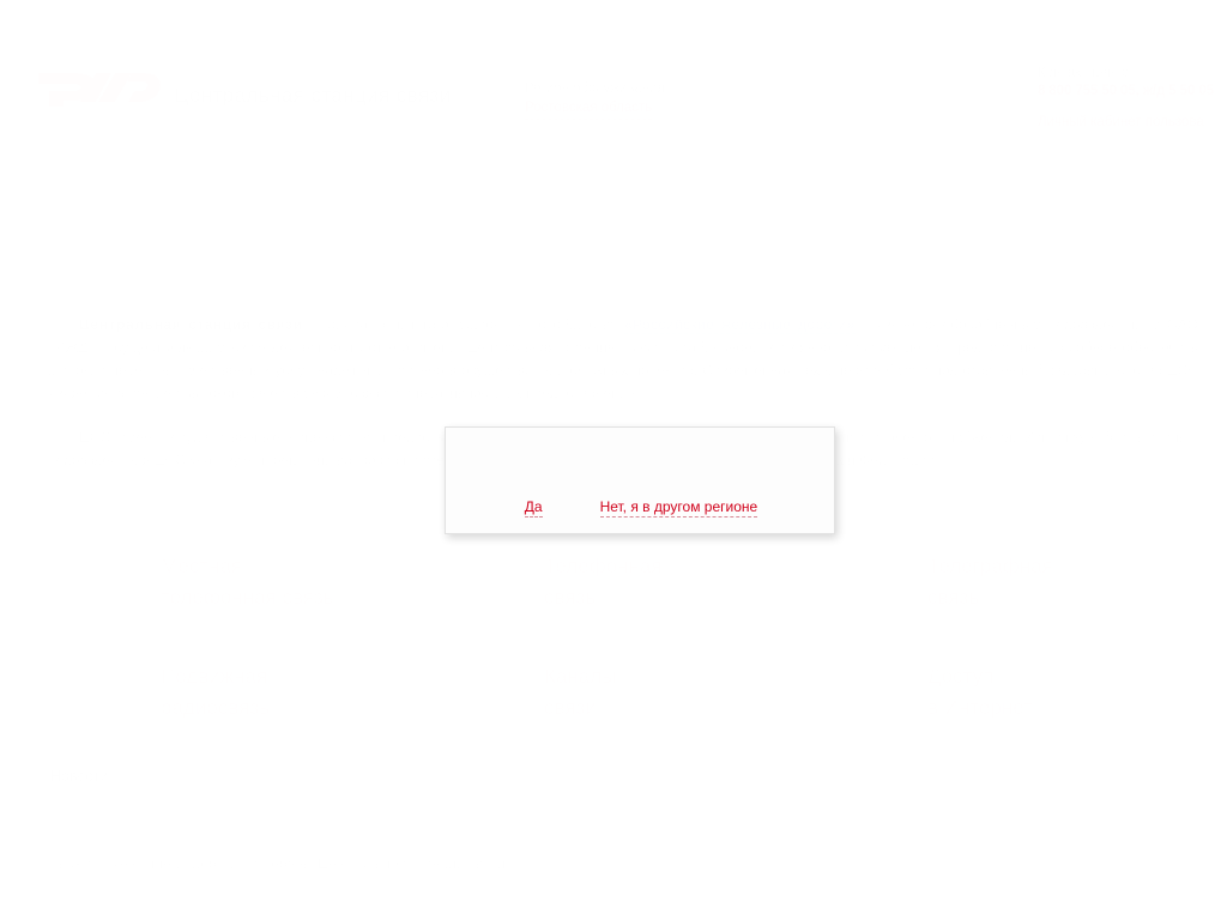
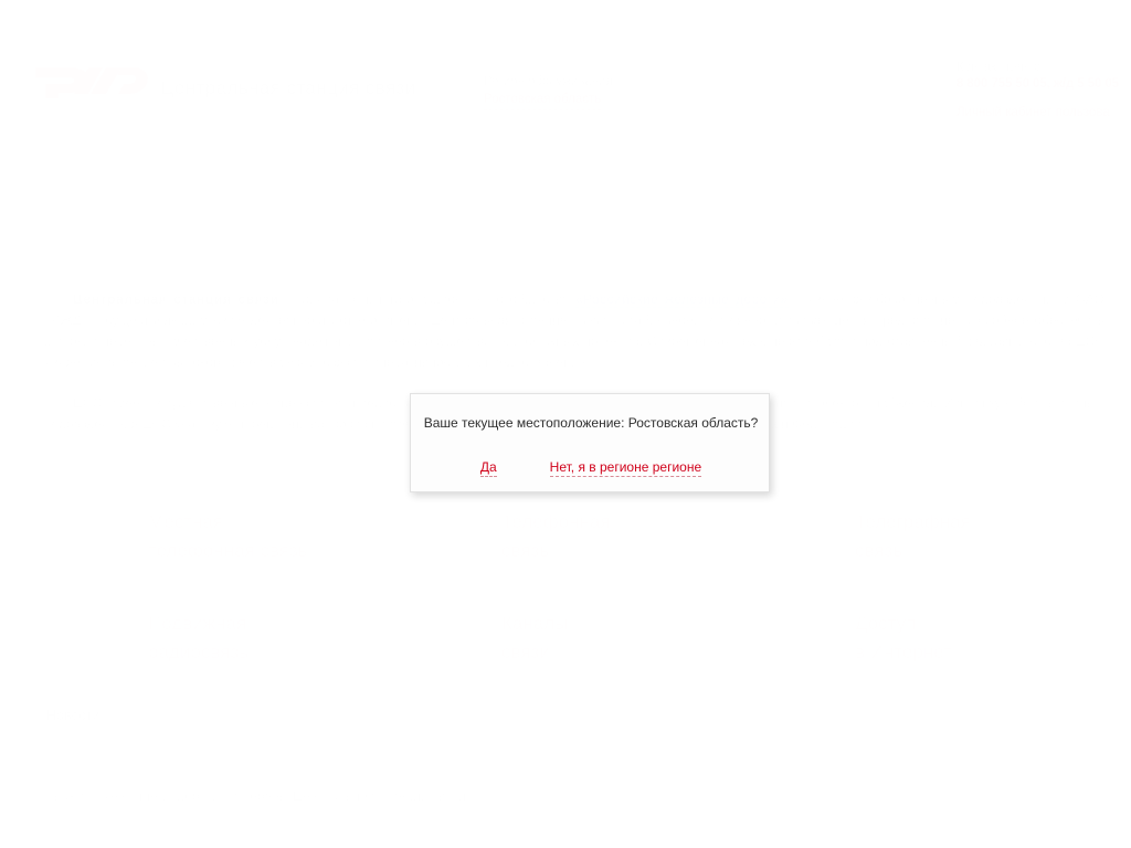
+ Ваше текущее местоположение: Ростовская область?
  Да
- Нет, я в другом регионе
+ Нет, я в регионе регионе
